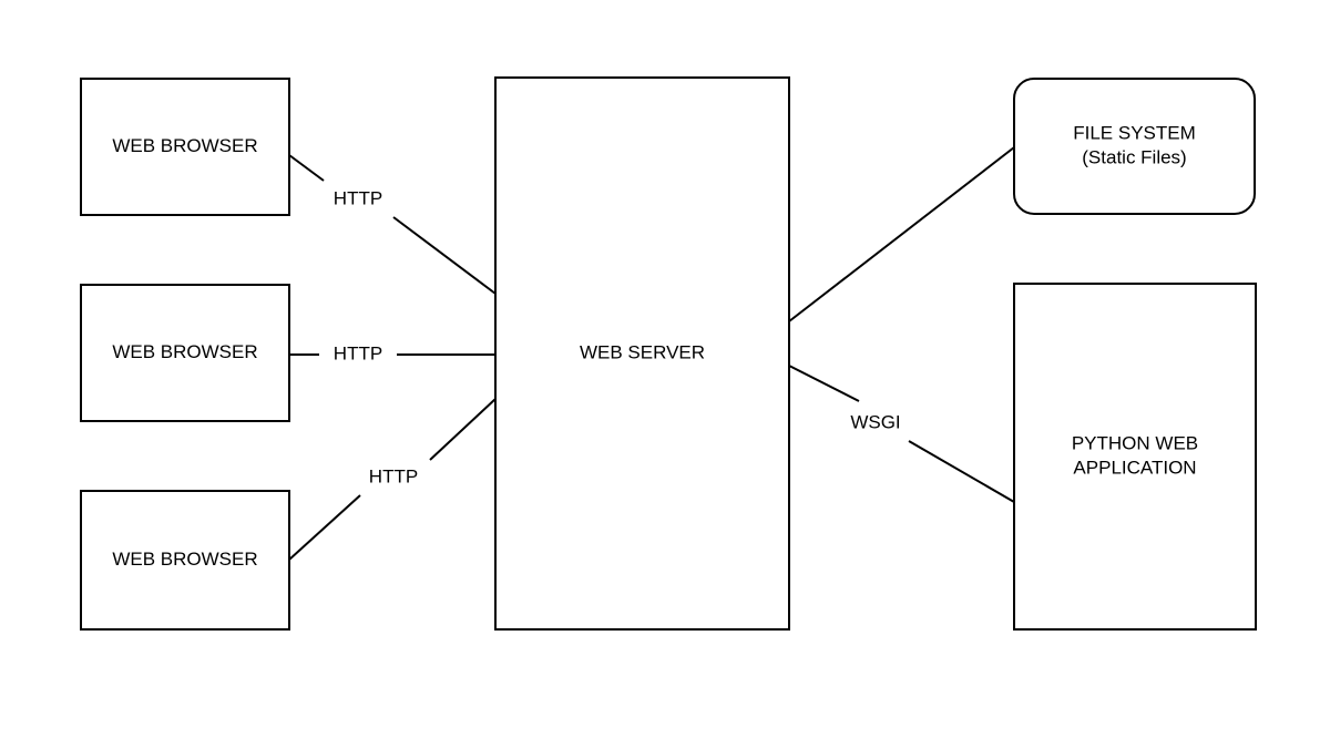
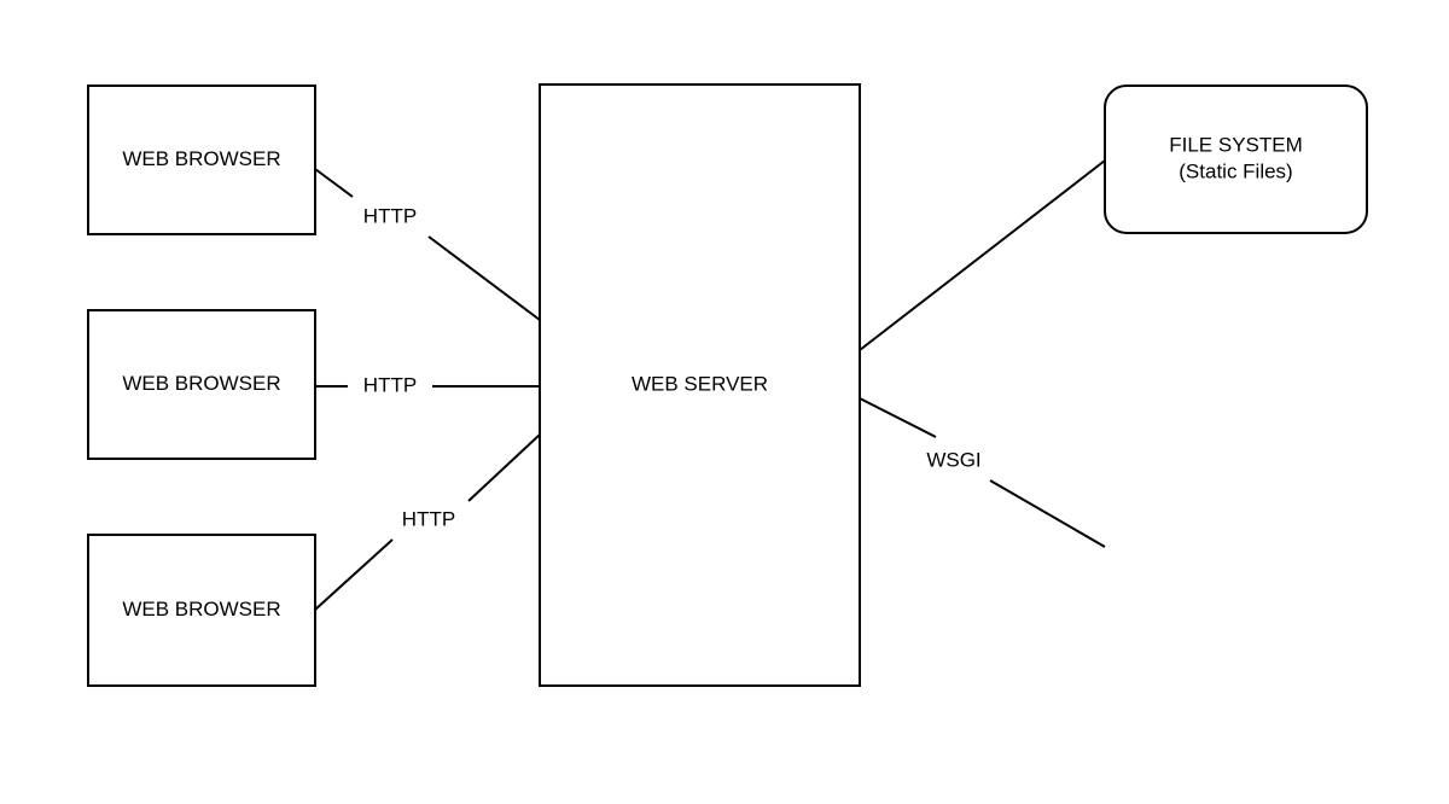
  WEB BROWSER
  WEB BROWSER
  WEB BROWSER
  WEB SERVER
  FILE SYSTEM
  (Static Files)
- PYTHON WEB
- APPLICATION
  HTTP
  HTTP
  HTTP
  WSGI
